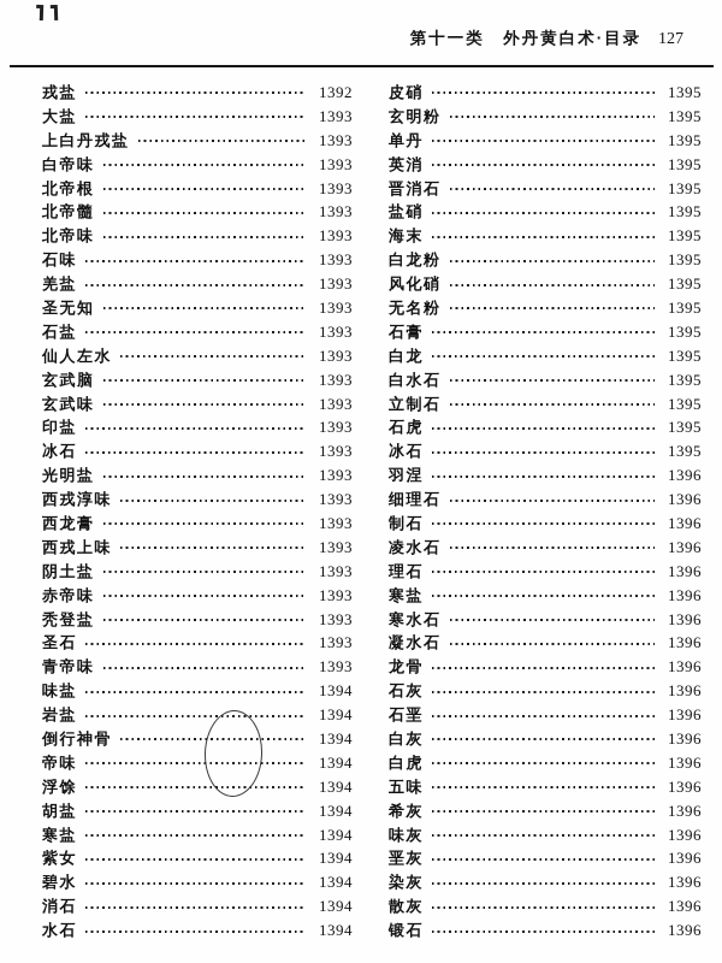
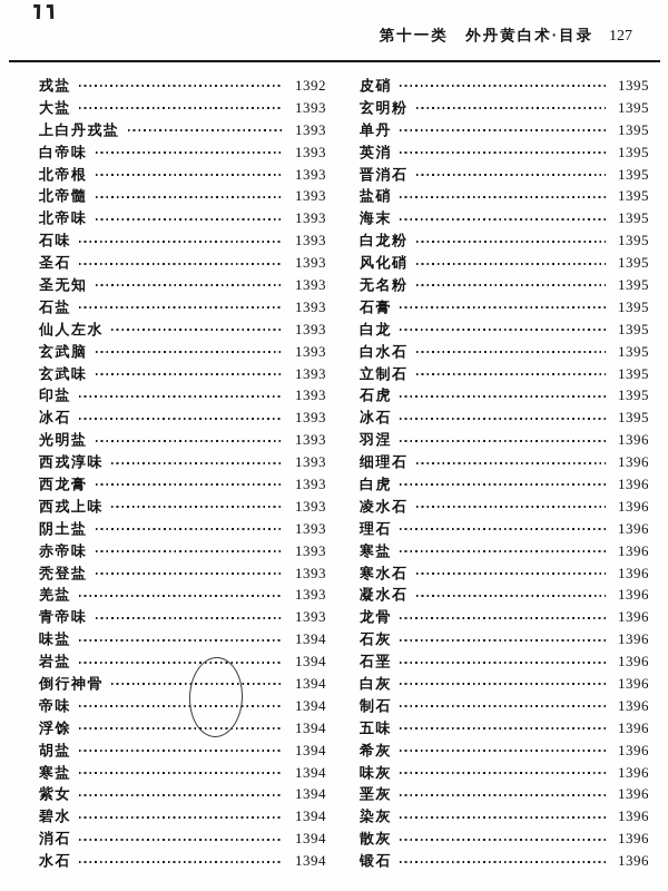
  第十一类 外丹黄白术·目录 127
  戎盐
  1392
  大盐
  1393
  上白丹戎盐
  1393
  白帝味
  1393
  北帝根
  1393
  北帝髓
  1393
  北帝味
  1393
  石味
  1393
- 羌盐
+ 圣石
  1393
  圣无知
  1393
  石盐
  1393
  仙人左水
  1393
  玄武脑
  1393
  玄武味
  1393
  印盐
  1393
  冰石
  1393
  光明盐
  1393
  西戎淳味
  1393
  西龙膏
  1393
  西戎上味
  1393
  阴土盐
  1393
  赤帝味
  1393
  秃登盐
  1393
- 圣石
+ 羌盐
  1393
  青帝味
  1393
  味盐
  1394
  岩盐
  1394
  倒行神骨
  1394
  帝味
  1394
  浮馀
  1394
  胡盐
  1394
  寒盐
  1394
  紫女
  1394
  碧水
  1394
  消石
  1394
  水石
  1394
  皮硝
  1395
  玄明粉
  1395
  单丹
  1395
  英消
  1395
  晋消石
  1395
  盐硝
  1395
  海末
  1395
  白龙粉
  1395
  风化硝
  1395
  无名粉
  1395
  石膏
  1395
  白龙
  1395
  白水石
  1395
  立制石
  1395
  石虎
  1395
  冰石
  1395
  羽涅
  1396
  细理石
  1396
- 制石
+ 白虎
  1396
  凌水石
  1396
  理石
  1396
  寒盐
  1396
  寒水石
  1396
  凝水石
  1396
  龙骨
  1396
  石灰
  1396
  石垩
  1396
  白灰
  1396
- 白虎
+ 制石
  1396
  五味
  1396
  希灰
  1396
  味灰
  1396
  垩灰
  1396
  染灰
  1396
  散灰
  1396
  锻石
  1396
